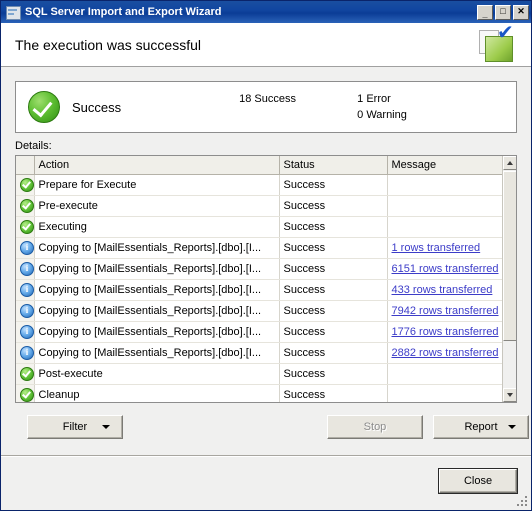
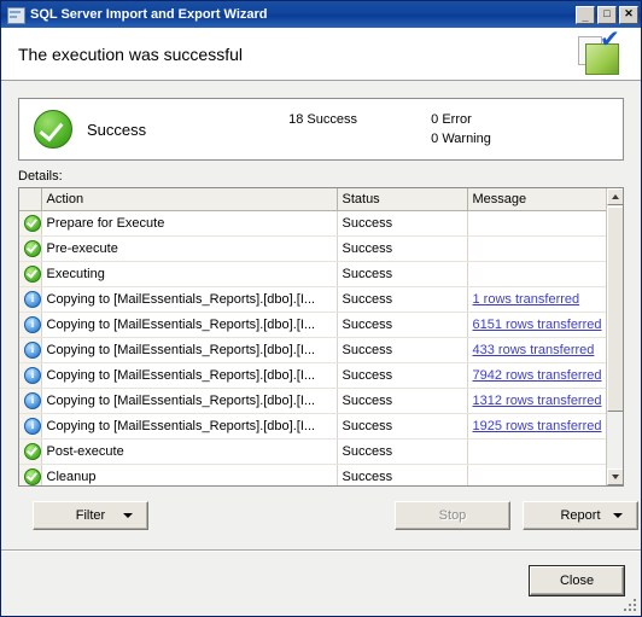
  SQL Server Import and Export Wizard
  _
  □
  ✕
  The execution was successful
  ✔
  Success
  18 Success
- 1 Error
+ 0 Error
  0 Warning
  Details:
  	Action	Status	Message
  	Prepare for Execute	Success
  	Pre-execute	Success
  	Executing	Success
  i	Copying to [MailEssentials_Reports].[dbo].[I...	Success	1 rows transferred
  i	Copying to [MailEssentials_Reports].[dbo].[I...	Success	6151 rows transferred
  i	Copying to [MailEssentials_Reports].[dbo].[I...	Success	433 rows transferred
  i	Copying to [MailEssentials_Reports].[dbo].[I...	Success	7942 rows transferred
- i	Copying to [MailEssentials_Reports].[dbo].[I...	Success	1776 rows transferred
+ i	Copying to [MailEssentials_Reports].[dbo].[I...	Success	1312 rows transferred
- i	Copying to [MailEssentials_Reports].[dbo].[I...	Success	2882 rows transferred
+ i	Copying to [MailEssentials_Reports].[dbo].[I...	Success	1925 rows transferred
  	Post-execute	Success
  	Cleanup	Success
  Filter
  Stop
  Report
  Close
